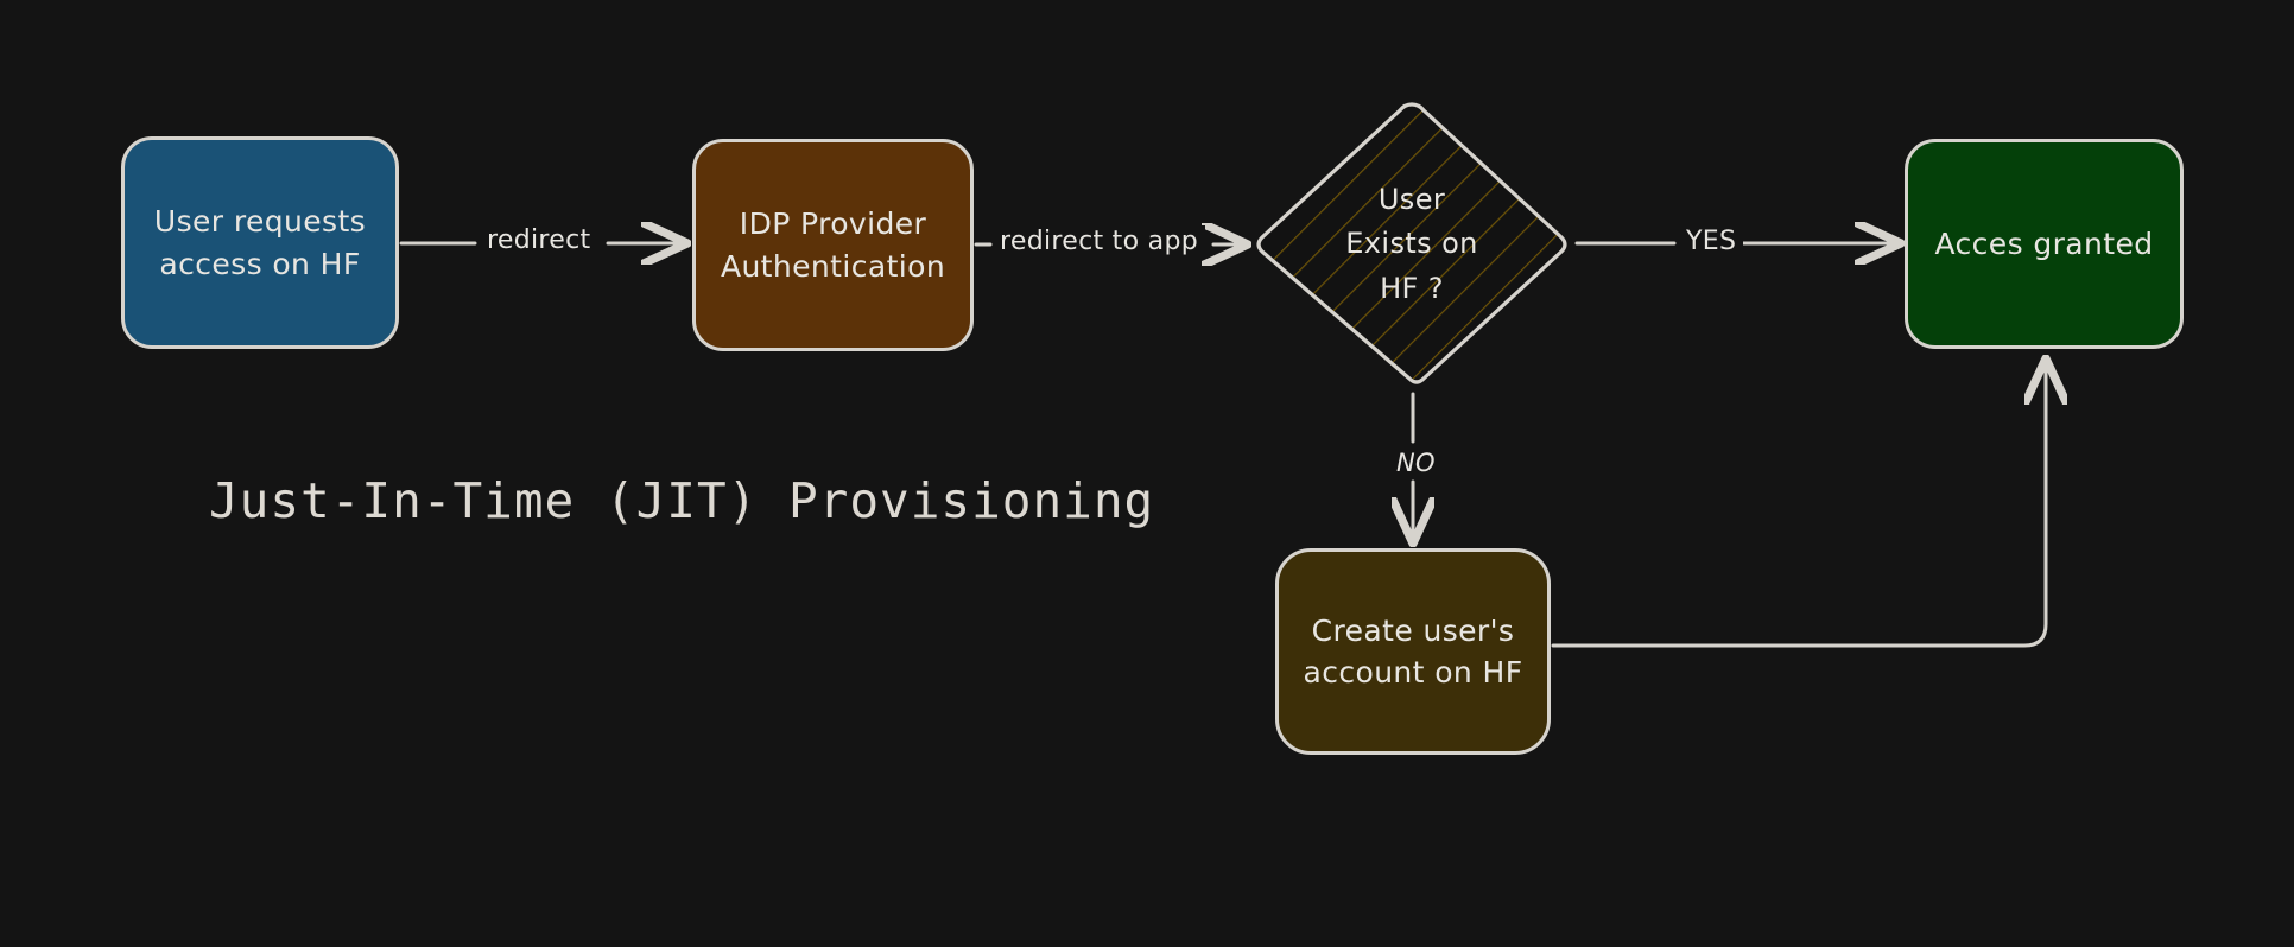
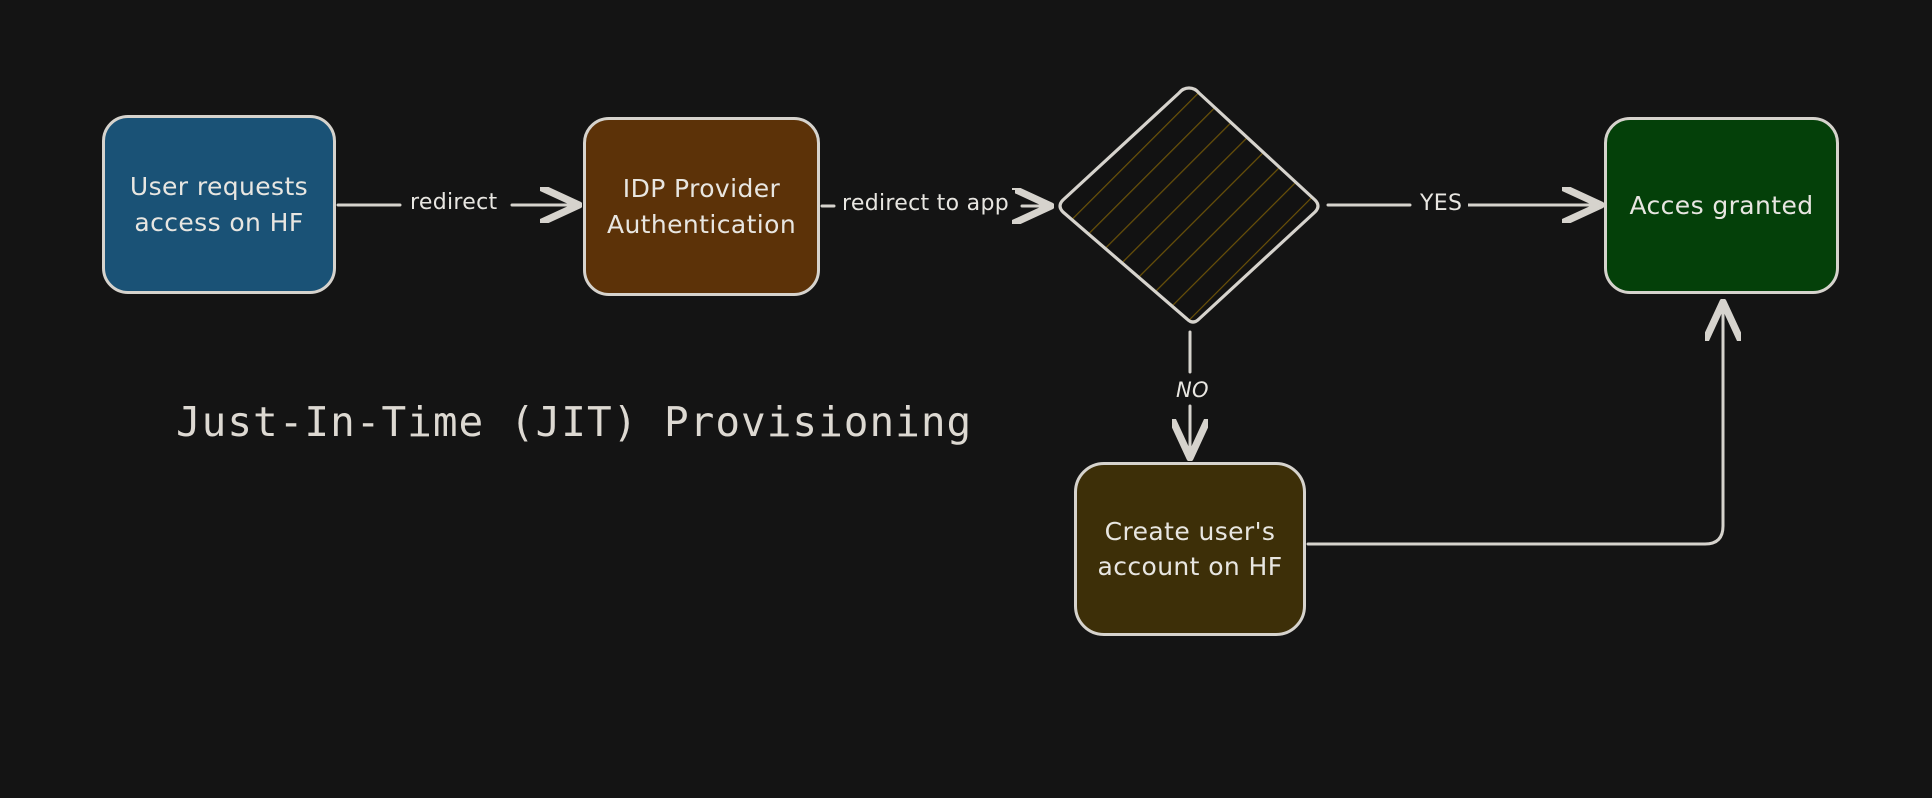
  User requests
  access on HF
  IDP Provider
  Authentication
- User
- Exists on
- HF ?
  Acces granted
  Create user's
  account on HF
  redirect
  redirect to app
  YES
  NO
  Just-In-Time (JIT) Provisioning
